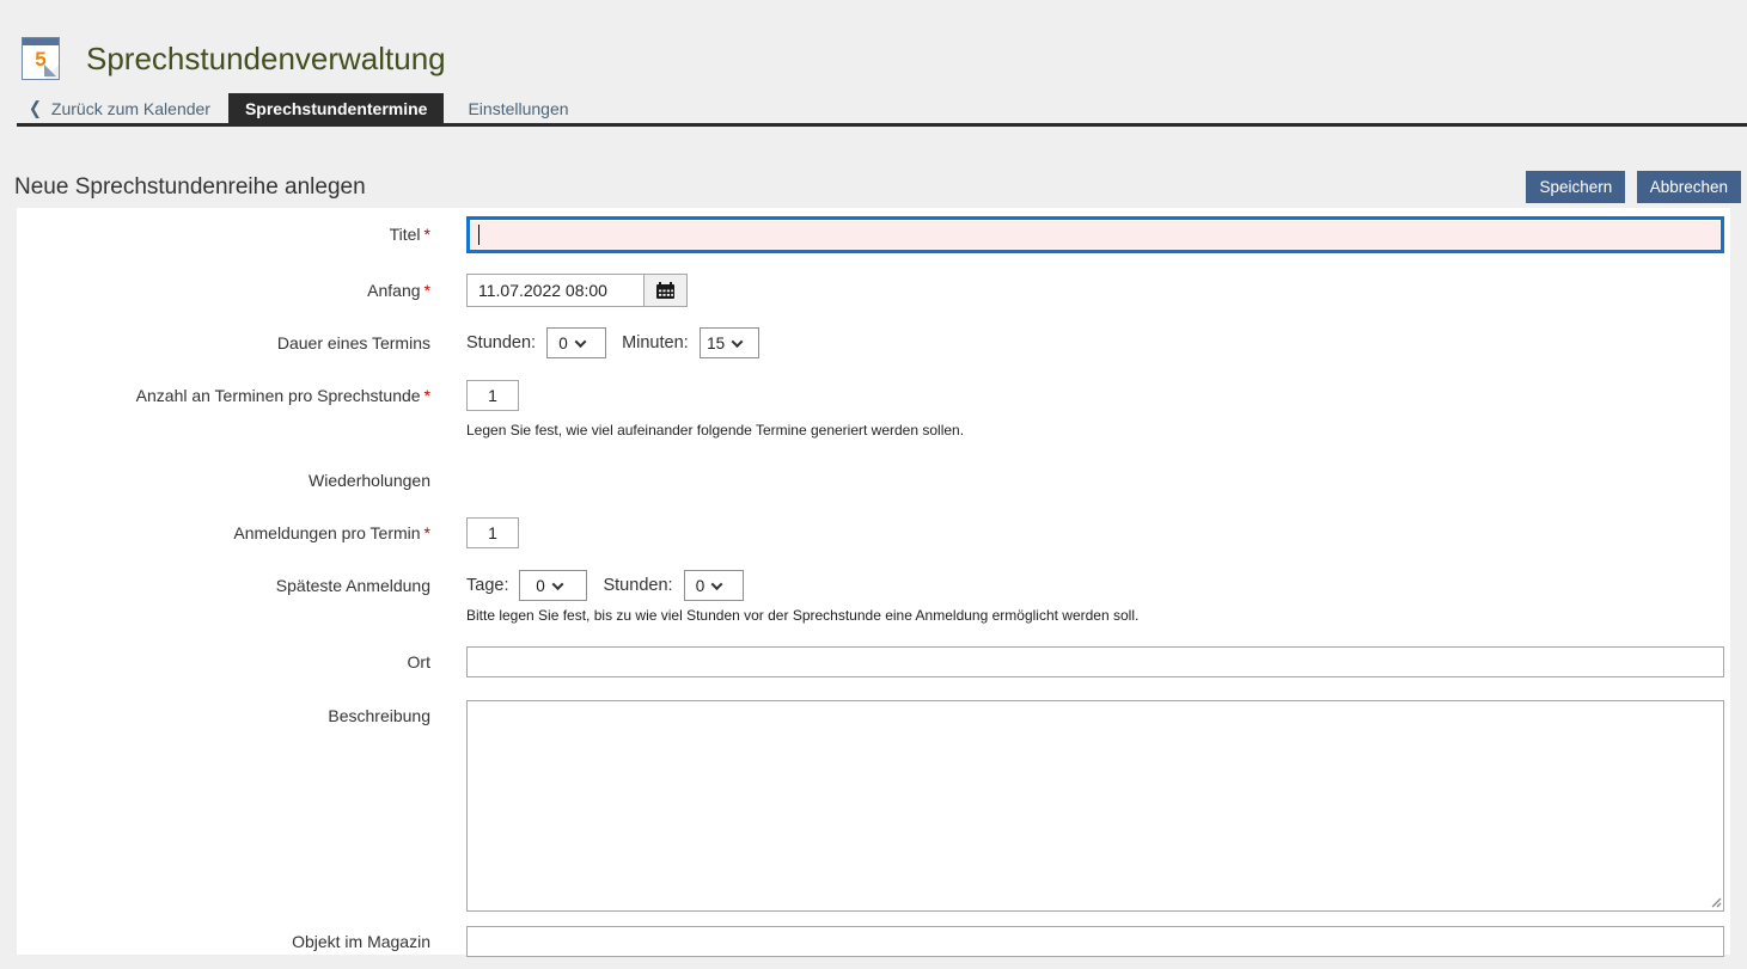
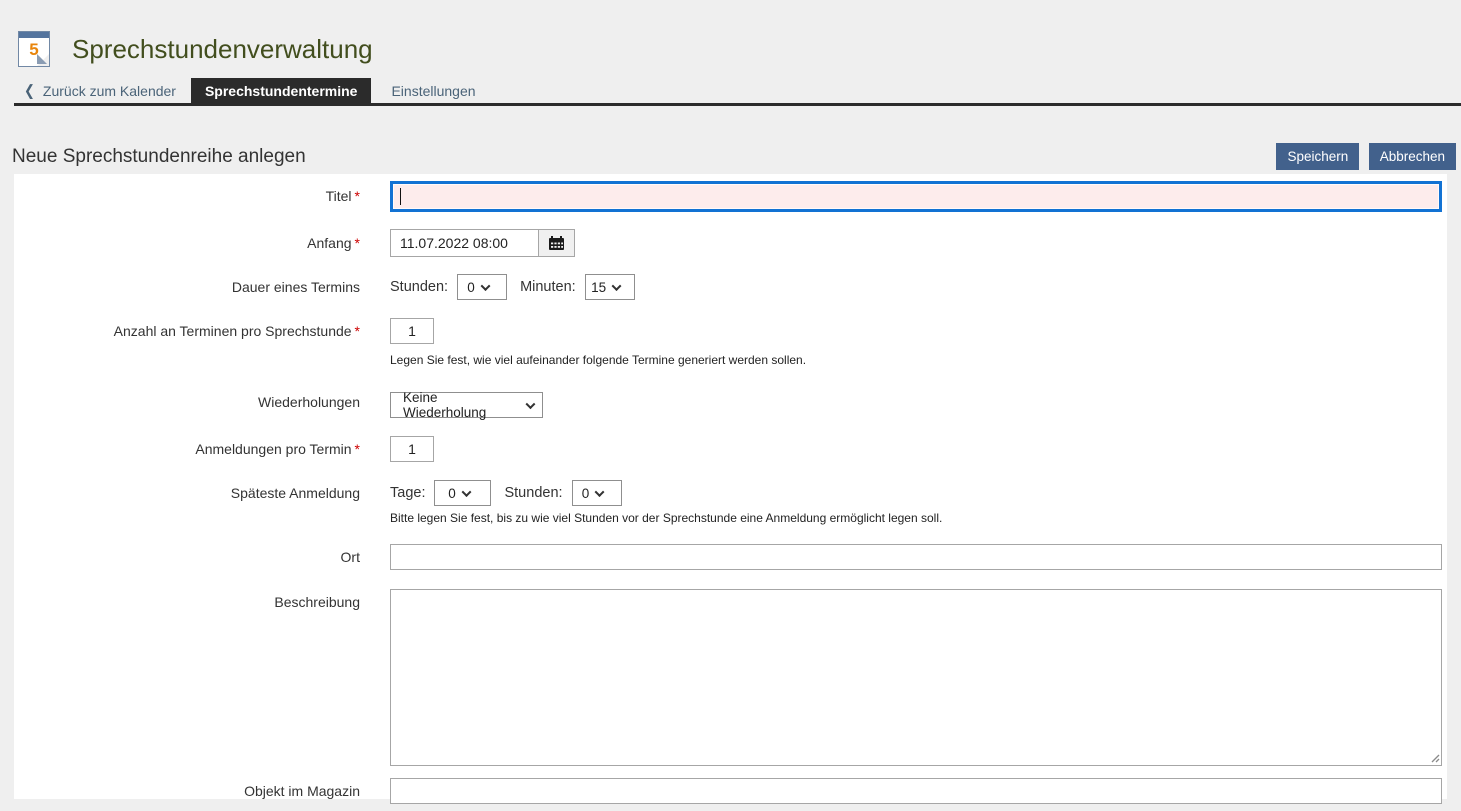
  5
  Sprechstundenverwaltung
  ❮
  Zurück zum Kalender
  Sprechstundentermine
  Einstellungen
  Neue Sprechstundenreihe anlegen
  Speichern Abbrechen
  Titel *
  Anfang *
  11.07.2022 08:00
  Dauer eines Termins
  Stunden:
  0
  Minuten:
  15
  Anzahl an Terminen pro Sprechstunde *
  1
  Legen Sie fest, wie viel aufeinander folgende Termine generiert werden sollen.
  Wiederholungen
+ Keine Wiederholung
  Anmeldungen pro Termin *
  1
  Späteste Anmeldung
  Tage:
  0
  Stunden:
  0
- Bitte legen Sie fest, bis zu wie viel Stunden vor der Sprechstunde eine Anmeldung ermöglicht werden soll.
+ Bitte legen Sie fest, bis zu wie viel Stunden vor der Sprechstunde eine Anmeldung ermöglicht legen soll.
  Ort
  Beschreibung
  Objekt im Magazin
